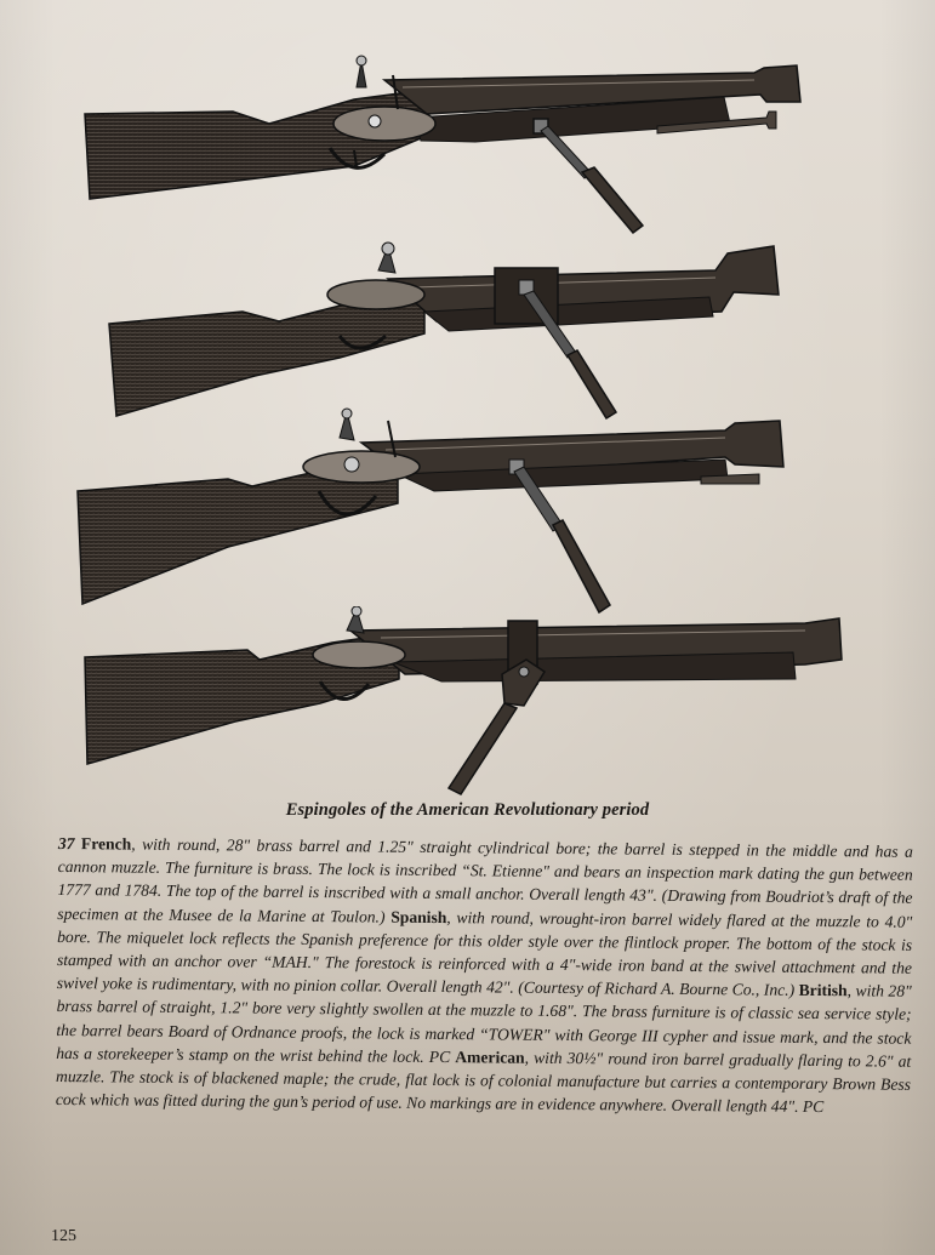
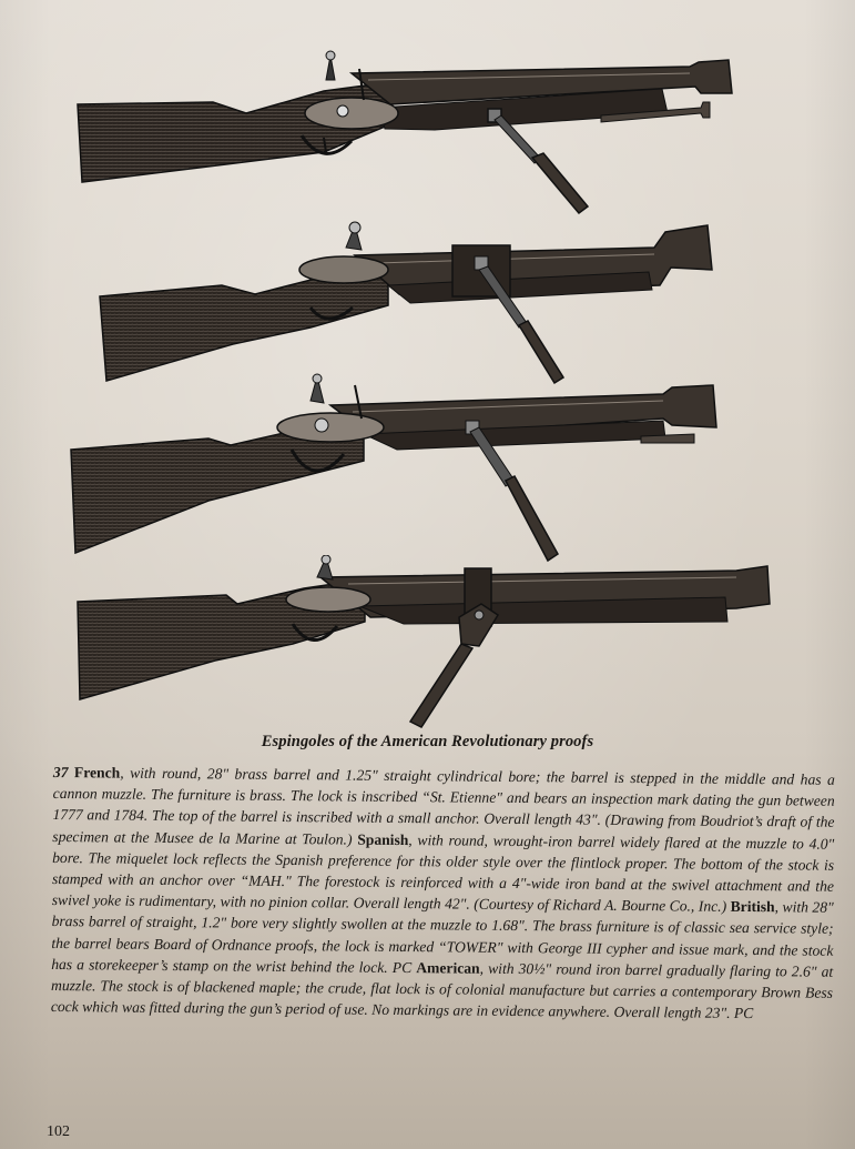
- Espingoles of the American Revolutionary period
+ Espingoles of the American Revolutionary proofs
- 37 French, with round, 28" brass barrel and 1.25" straight cylindrical bore; the barrel is stepped in the middle and has a cannon muzzle. The furniture is brass. The lock is inscribed “St. Etienne" and bears an inspection mark dating the gun between 1777 and 1784. The top of the barrel is inscribed with a small anchor. Overall length 43". (Drawing from Boudriot’s draft of the specimen at the Musee de la Marine at Toulon.) Spanish, with round, wrought-iron barrel widely flared at the muzzle to 4.0" bore. The miquelet lock reflects the Spanish preference for this older style over the flintlock proper. The bottom of the stock is stamped with an anchor over “MAH." The forestock is reinforced with a 4"-wide iron band at the swivel attachment and the swivel yoke is rudimentary, with no pinion collar. Overall length 42". (Courtesy of Richard A. Bourne Co., Inc.) British, with 28" brass barrel of straight, 1.2" bore very slightly swollen at the muzzle to 1.68". The brass furniture is of classic sea service style; the barrel bears Board of Ordnance proofs, the lock is marked “TOWER" with George III cypher and issue mark, and the stock has a storekeeper’s stamp on the wrist behind the lock. PC American, with 30½" round iron barrel gradually flaring to 2.6" at muzzle. The stock is of blackened maple; the crude, flat lock is of colonial manufacture but carries a contemporary Brown Bess cock which was fitted during the gun’s period of use. No markings are in evidence anywhere. Overall length 44". PC
+ 37 French, with round, 28" brass barrel and 1.25" straight cylindrical bore; the barrel is stepped in the middle and has a cannon muzzle. The furniture is brass. The lock is inscribed “St. Etienne" and bears an inspection mark dating the gun between 1777 and 1784. The top of the barrel is inscribed with a small anchor. Overall length 43". (Drawing from Boudriot’s draft of the specimen at the Musee de la Marine at Toulon.) Spanish, with round, wrought-iron barrel widely flared at the muzzle to 4.0" bore. The miquelet lock reflects the Spanish preference for this older style over the flintlock proper. The bottom of the stock is stamped with an anchor over “MAH." The forestock is reinforced with a 4"-wide iron band at the swivel attachment and the swivel yoke is rudimentary, with no pinion collar. Overall length 42". (Courtesy of Richard A. Bourne Co., Inc.) British, with 28" brass barrel of straight, 1.2" bore very slightly swollen at the muzzle to 1.68". The brass furniture is of classic sea service style; the barrel bears Board of Ordnance proofs, the lock is marked “TOWER" with George III cypher and issue mark, and the stock has a storekeeper’s stamp on the wrist behind the lock. PC American, with 30½" round iron barrel gradually flaring to 2.6" at muzzle. The stock is of blackened maple; the crude, flat lock is of colonial manufacture but carries a contemporary Brown Bess cock which was fitted during the gun’s period of use. No markings are in evidence anywhere. Overall length 23". PC
- 125
+ 102
